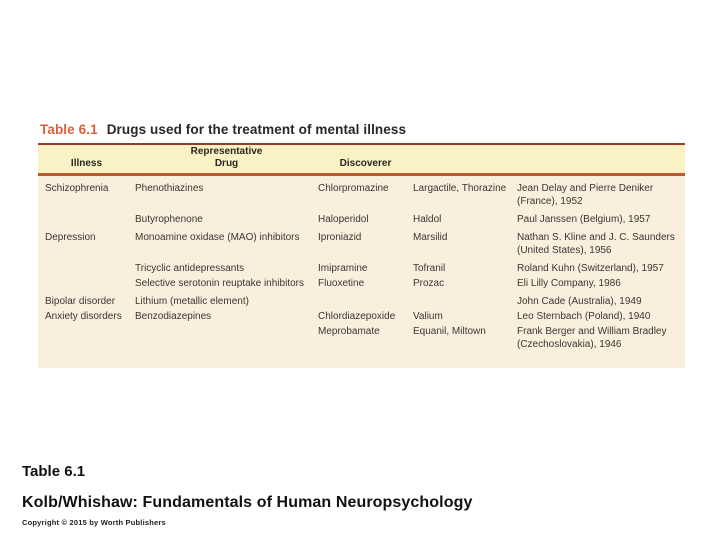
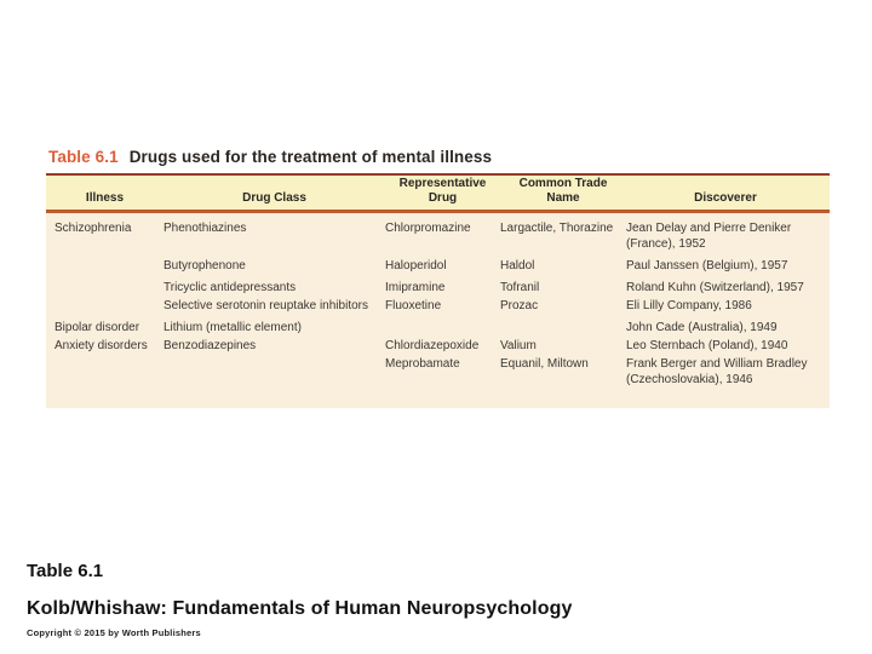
  Table 6.1 Drugs used for the treatment of mental illness
  Illness
+ Drug Class
  Representative
  Drug
+ Common Trade
+ Name
  Discoverer
  Schizophrenia
  Phenothiazines
  Chlorpromazine
  Largactile, Thorazine
  Jean Delay and Pierre Deniker (France), 1952
  Butyrophenone
  Haloperidol
  Haldol
  Paul Janssen (Belgium), 1957
- Depression
- Monoamine oxidase (MAO) inhibitors
- Iproniazid
- Marsilid
- Nathan S. Kline and J. C. Saunders (United States), 1956
  Tricyclic antidepressants
  Imipramine
  Tofranil
  Roland Kuhn (Switzerland), 1957
  Selective serotonin reuptake inhibitors
  Fluoxetine
  Prozac
  Eli Lilly Company, 1986
  Bipolar disorder
  Lithium (metallic element)
  John Cade (Australia), 1949
  Anxiety disorders
  Benzodiazepines
  Chlordiazepoxide
  Valium
  Leo Sternbach (Poland), 1940
  Meprobamate
  Equanil, Miltown
  Frank Berger and William Bradley (Czechoslovakia), 1946
  Table 6.1
  Kolb/Whishaw: Fundamentals of Human Neuropsychology
  Copyright © 2015 by Worth Publishers
